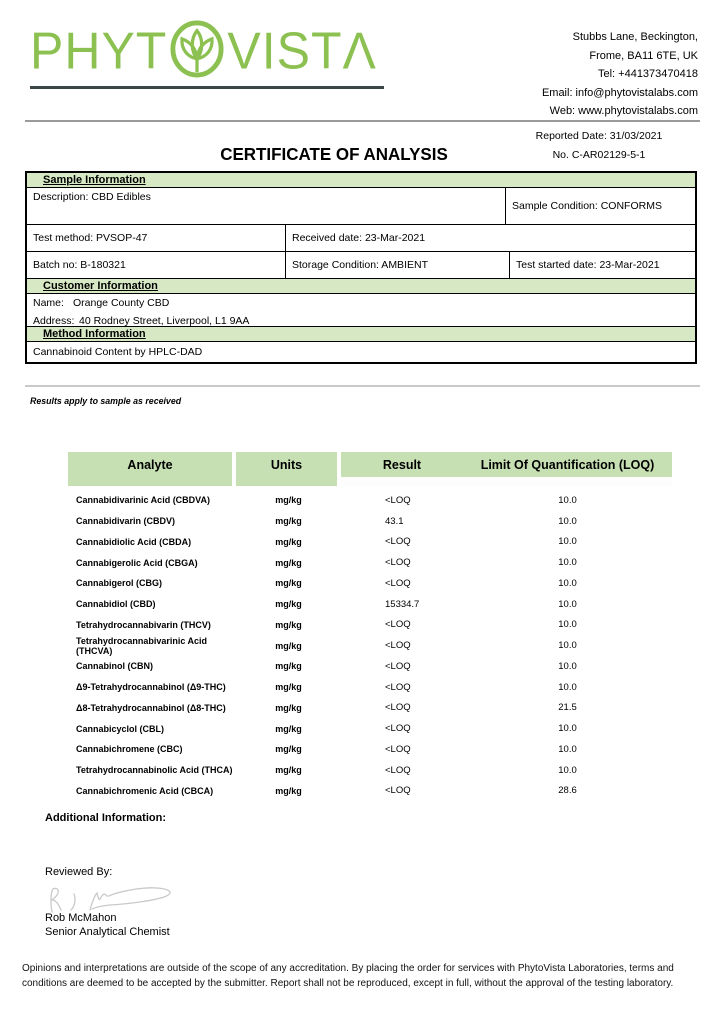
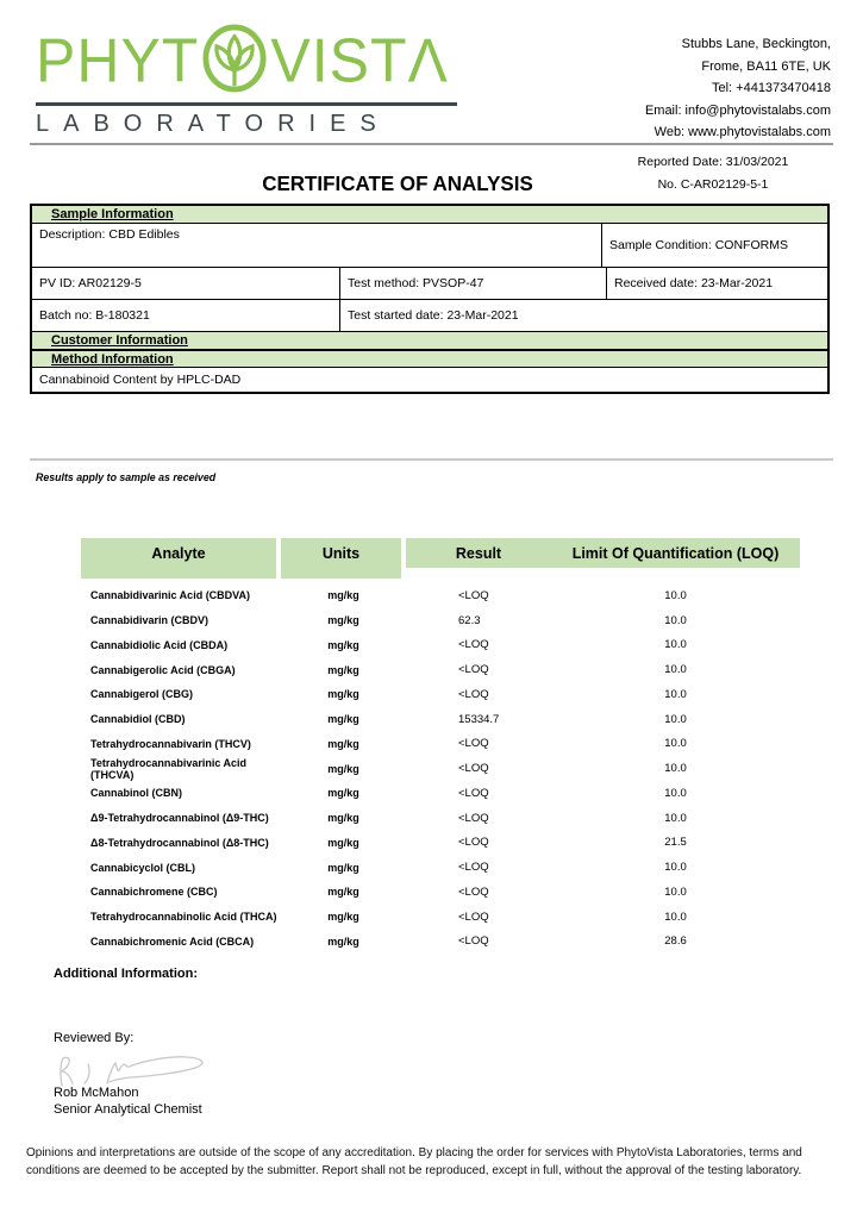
  PHYT
  VISTΛ
+ LABORATORIES
  Stubbs Lane, Beckington,
  Frome, BA11 6TE, UK
  Tel: +441373470418
  Email: info@phytovistalabs.com
  Web: www.phytovistalabs.com
  Reported Date: 31/03/2021
  No. C-AR02129-5-1
  CERTIFICATE OF ANALYSIS
  Sample Information
  Description: CBD Edibles
  Sample Condition: CONFORMS
+ PV ID: AR02129-5
  Test method: PVSOP-47
  Received date: 23-Mar-2021
  Batch no: B-180321
- Storage Condition: AMBIENT
  Test started date: 23-Mar-2021
  Customer Information
- Name:
- Orange County CBD
- Address:
- 40 Rodney Street, Liverpool, L1 9AA
  Method Information
  Cannabinoid Content by HPLC-DAD
  Results apply to sample as received
  Analyte
  Units
  Result
  Limit Of Quantification (LOQ)
  Cannabidivarinic Acid (CBDVA)
  mg/kg
  <LOQ
  10.0
  Cannabidivarin (CBDV)
  mg/kg
- 43.1
+ 62.3
  10.0
  Cannabidiolic Acid (CBDA)
  mg/kg
  <LOQ
  10.0
  Cannabigerolic Acid (CBGA)
  mg/kg
  <LOQ
  10.0
  Cannabigerol (CBG)
  mg/kg
  <LOQ
  10.0
  Cannabidiol (CBD)
  mg/kg
  15334.7
  10.0
  Tetrahydrocannabivarin (THCV)
  mg/kg
  <LOQ
  10.0
  Tetrahydrocannabivarinic Acid (THCVA)
  mg/kg
  <LOQ
  10.0
  Cannabinol (CBN)
  mg/kg
  <LOQ
  10.0
  Δ9-Tetrahydrocannabinol (Δ9-THC)
  mg/kg
  <LOQ
  10.0
  Δ8-Tetrahydrocannabinol (Δ8-THC)
  mg/kg
  <LOQ
  21.5
  Cannabicyclol (CBL)
  mg/kg
  <LOQ
  10.0
  Cannabichromene (CBC)
  mg/kg
  <LOQ
  10.0
  Tetrahydrocannabinolic Acid (THCA)
  mg/kg
  <LOQ
  10.0
  Cannabichromenic Acid (CBCA)
  mg/kg
  <LOQ
  28.6
  Additional Information:
  Reviewed By:
  Rob McMahon
  Senior Analytical Chemist
  Opinions and interpretations are outside of the scope of any accreditation. By placing the order for services with PhytoVista Laboratories, terms and conditions are deemed to be accepted by the submitter. Report shall not be reproduced, except in full, without the approval of the testing laboratory.
